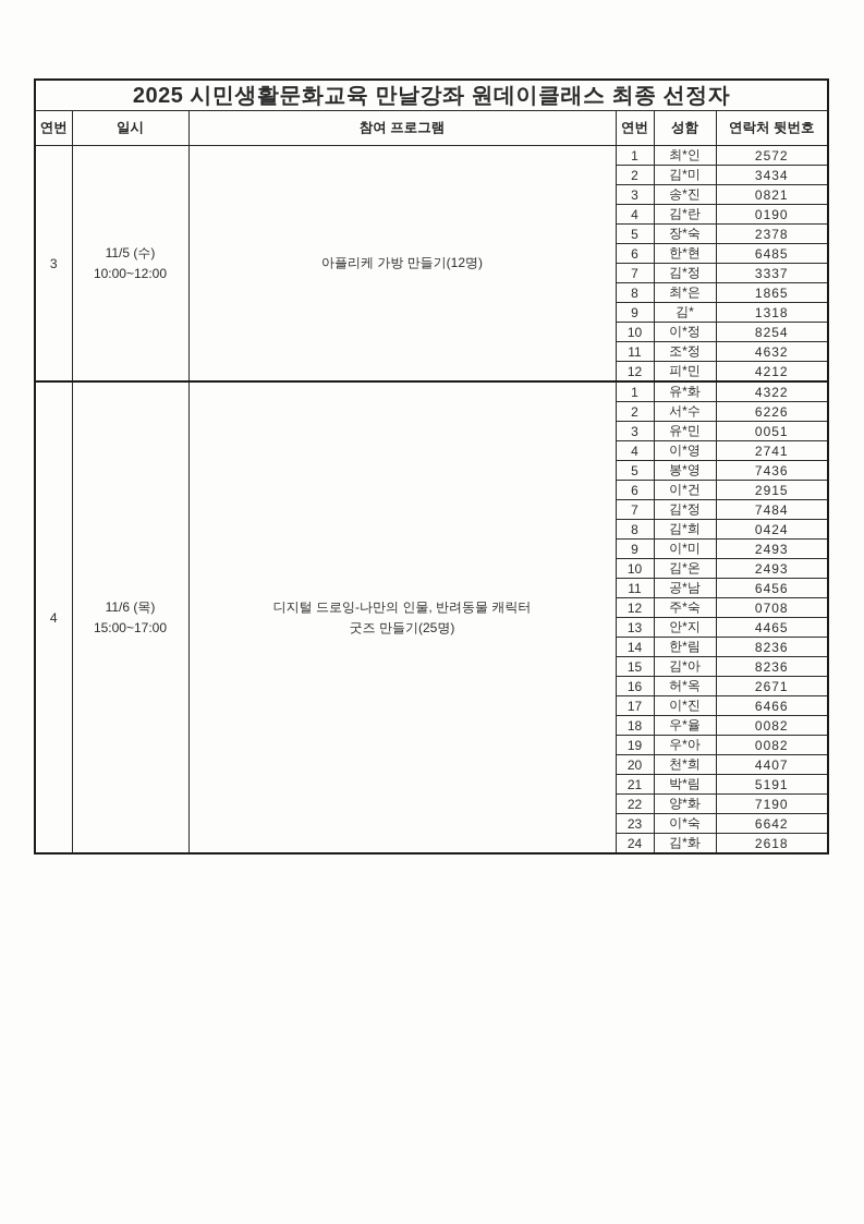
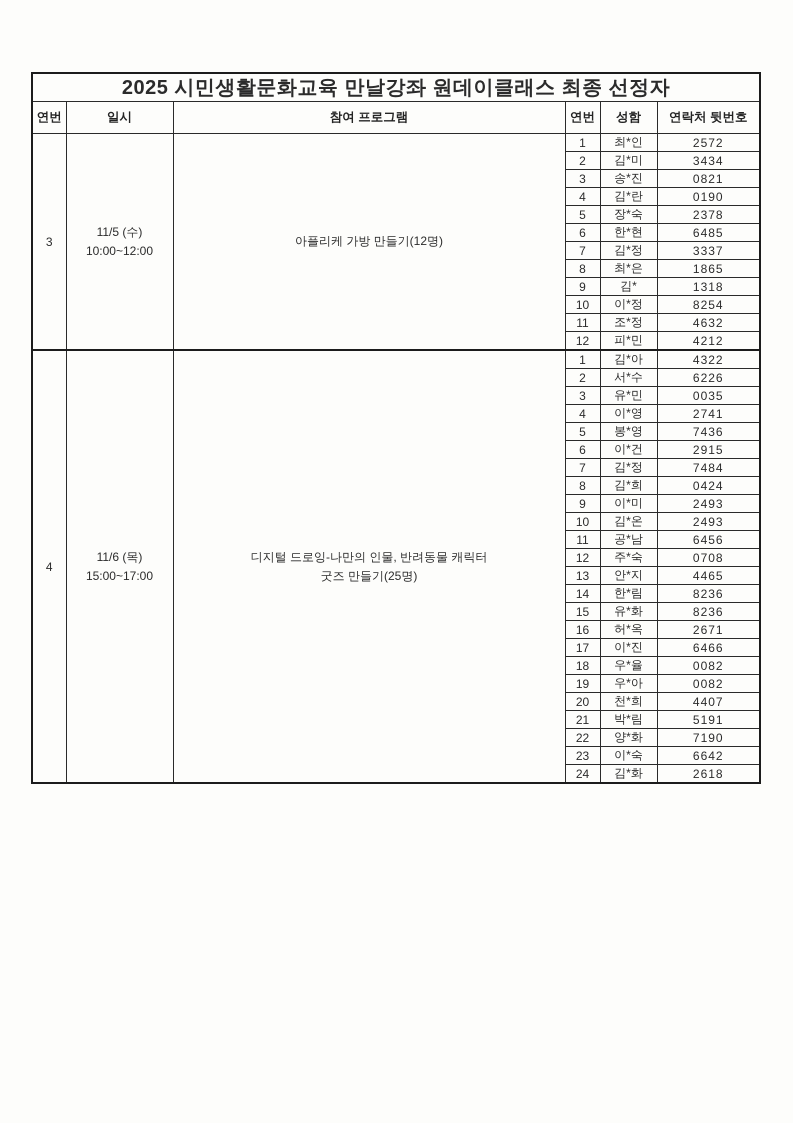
  2025 시민생활문화교육 만날강좌 원데이클래스 최종 선정자
  연번	일시	참여 프로그램	연번	성함	연락처 뒷번호
  3	11/5 (수)10:00~12:00	아플리케 가방 만들기(12명)	1	최*인	2572
  2	김*미	3434
  3	송*진	0821
  4	김*란	0190
  5	장*숙	2378
  6	한*현	6485
  7	김*정	3337
  8	최*은	1865
  9	김*	1318
  10	이*정	8254
  11	조*정	4632
  12	피*민	4212
- 4	11/6 (목)15:00~17:00	디지털 드로잉-나만의 인물, 반려동물 캐릭터굿즈 만들기(25명)	1	유*화	4322
+ 4	11/6 (목)15:00~17:00	디지털 드로잉-나만의 인물, 반려동물 캐릭터굿즈 만들기(25명)	1	김*아	4322
  2	서*수	6226
- 3	유*민	0051
+ 3	유*민	0035
  4	이*영	2741
  5	봉*영	7436
  6	이*건	2915
  7	김*정	7484
  8	김*희	0424
  9	이*미	2493
  10	김*온	2493
  11	공*남	6456
  12	주*숙	0708
  13	안*지	4465
  14	한*림	8236
- 15	김*아	8236
+ 15	유*화	8236
  16	허*옥	2671
  17	이*진	6466
  18	우*율	0082
  19	우*아	0082
  20	천*희	4407
  21	박*림	5191
  22	양*화	7190
  23	이*숙	6642
  24	김*화	2618
